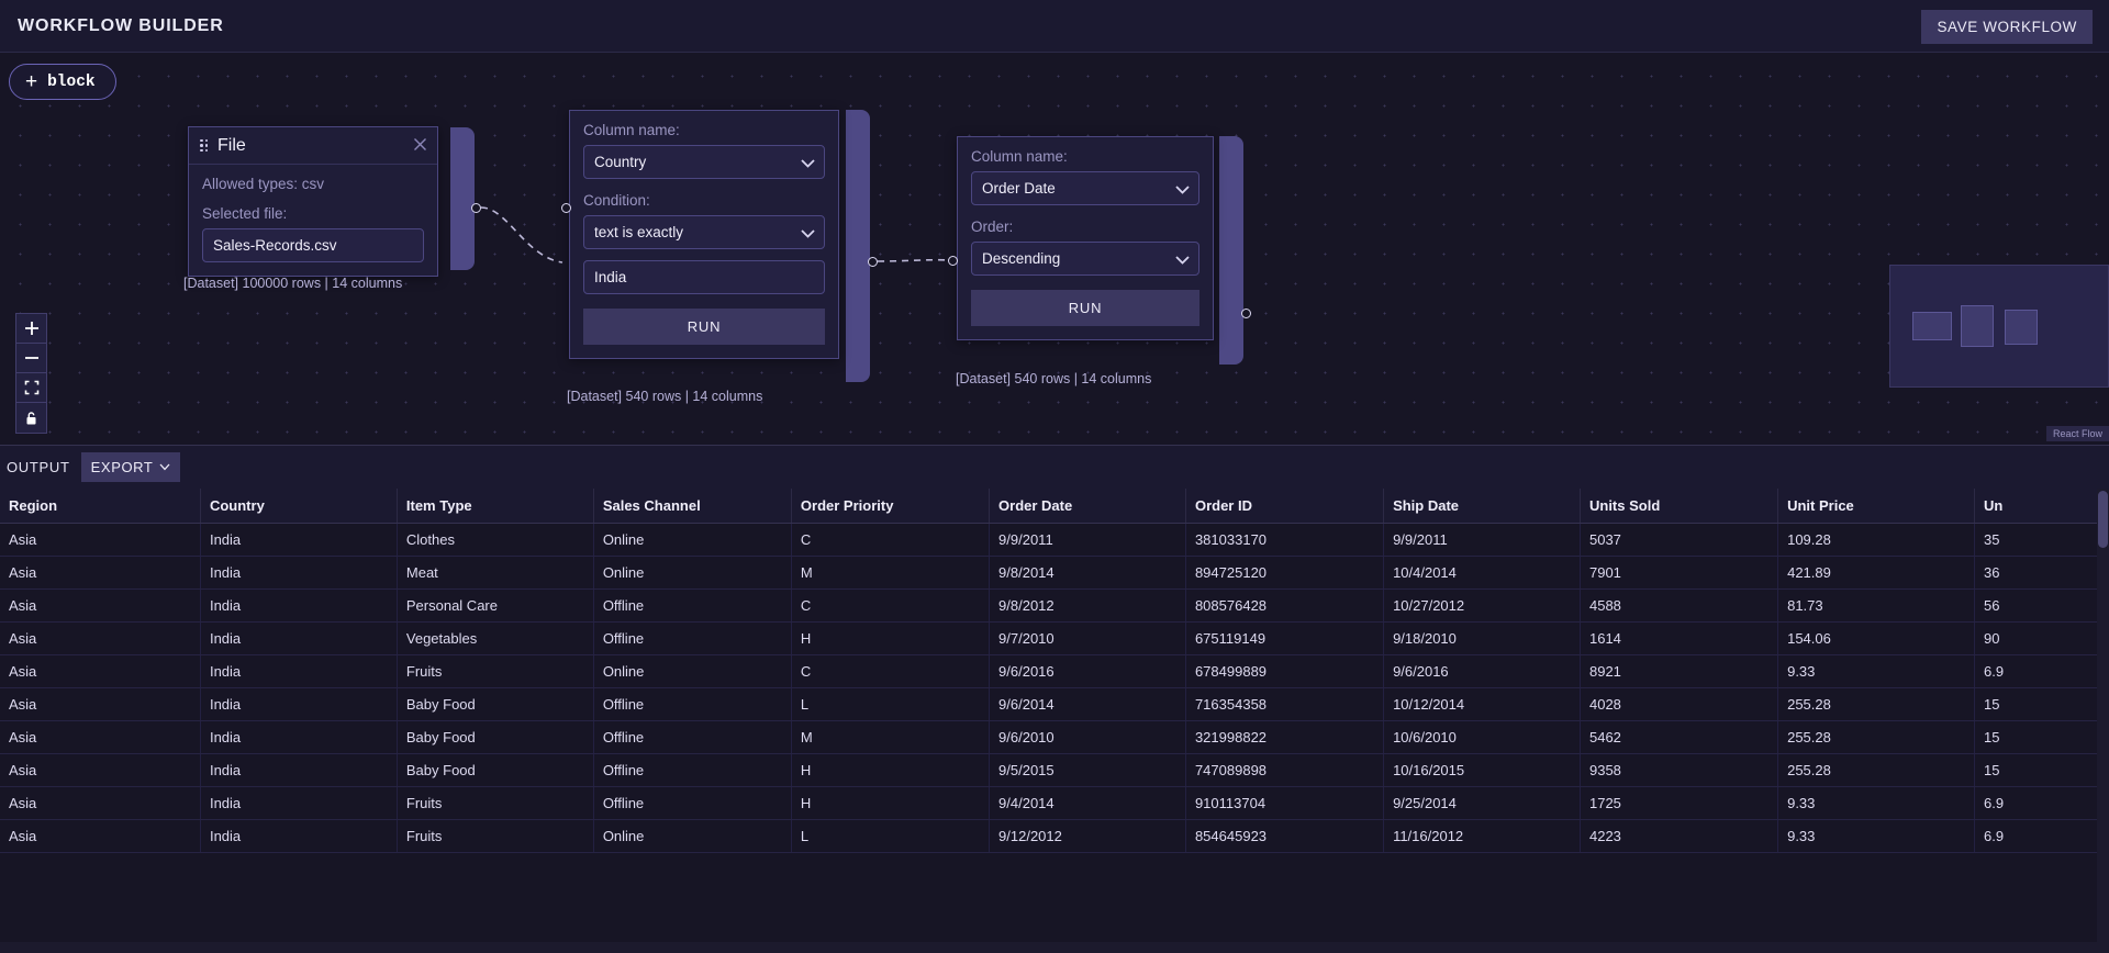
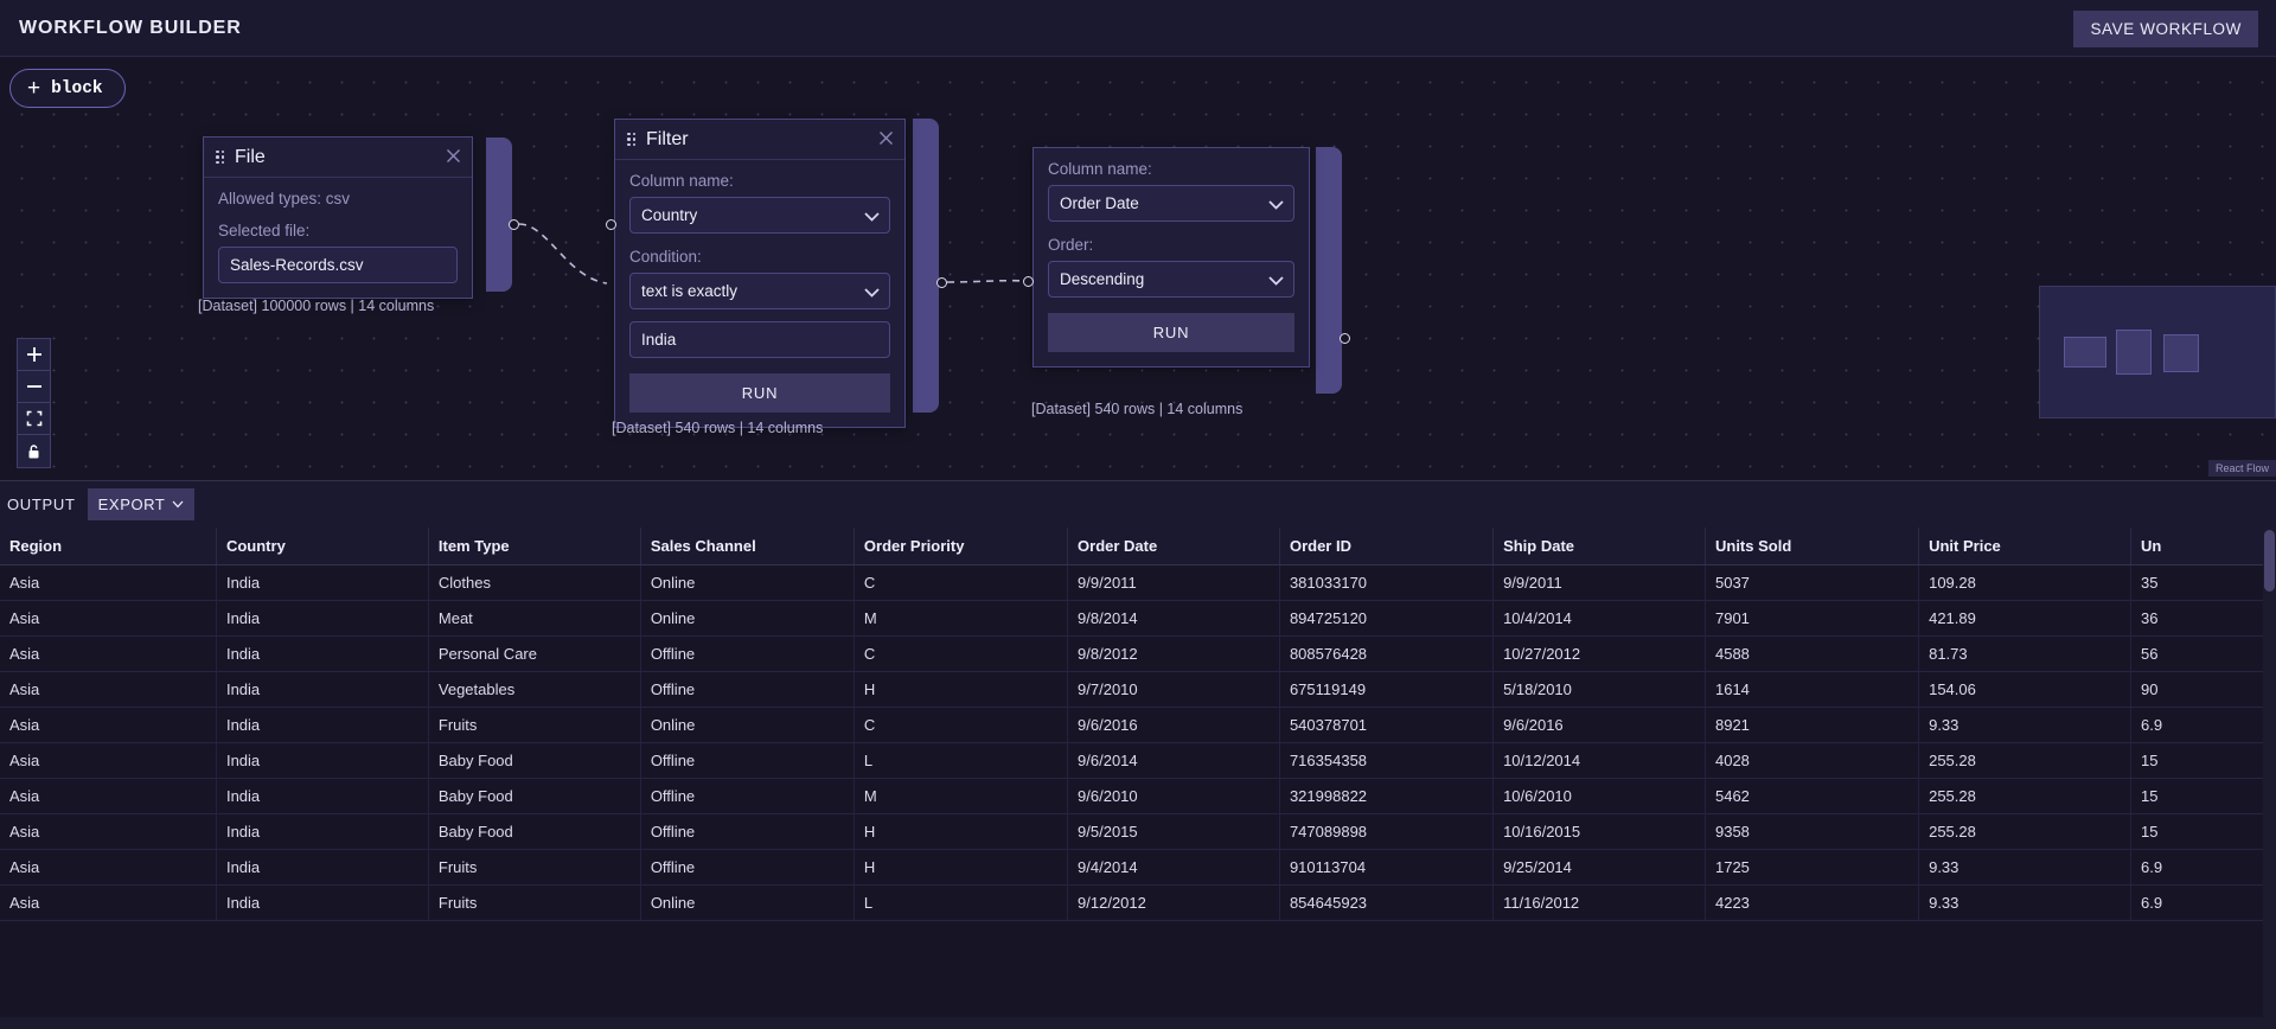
  WORKFLOW BUILDER
  SAVE WORKFLOW
  +
  block
  File
  Allowed types: csv
  Selected file:
  Sales-Records.csv
  [Dataset] 100000 rows | 14 columns
+ Filter
  Column name:
  Country
  Condition:
  text is exactly
  India RUN
  [Dataset] 540 rows | 14 columns
  Column name:
  Order Date
  Order:
  Descending
  RUN
  [Dataset] 540 rows | 14 columns
  React Flow
  OUTPUT
  EXPORT
  Region	Country	Item Type	Sales Channel	Order Priority	Order Date	Order ID	Ship Date	Units Sold	Unit Price	Un
  Asia	India	Clothes	Online	C	9/9/2011	381033170	9/9/2011	5037	109.28	35
  Asia	India	Meat	Online	M	9/8/2014	894725120	10/4/2014	7901	421.89	36
  Asia	India	Personal Care	Offline	C	9/8/2012	808576428	10/27/2012	4588	81.73	56
- Asia	India	Vegetables	Offline	H	9/7/2010	675119149	9/18/2010	1614	154.06	90
+ Asia	India	Vegetables	Offline	H	9/7/2010	675119149	5/18/2010	1614	154.06	90
- Asia	India	Fruits	Online	C	9/6/2016	678499889	9/6/2016	8921	9.33	6.9
+ Asia	India	Fruits	Online	C	9/6/2016	540378701	9/6/2016	8921	9.33	6.9
  Asia	India	Baby Food	Offline	L	9/6/2014	716354358	10/12/2014	4028	255.28	15
  Asia	India	Baby Food	Offline	M	9/6/2010	321998822	10/6/2010	5462	255.28	15
  Asia	India	Baby Food	Offline	H	9/5/2015	747089898	10/16/2015	9358	255.28	15
  Asia	India	Fruits	Offline	H	9/4/2014	910113704	9/25/2014	1725	9.33	6.9
  Asia	India	Fruits	Online	L	9/12/2012	854645923	11/16/2012	4223	9.33	6.9
